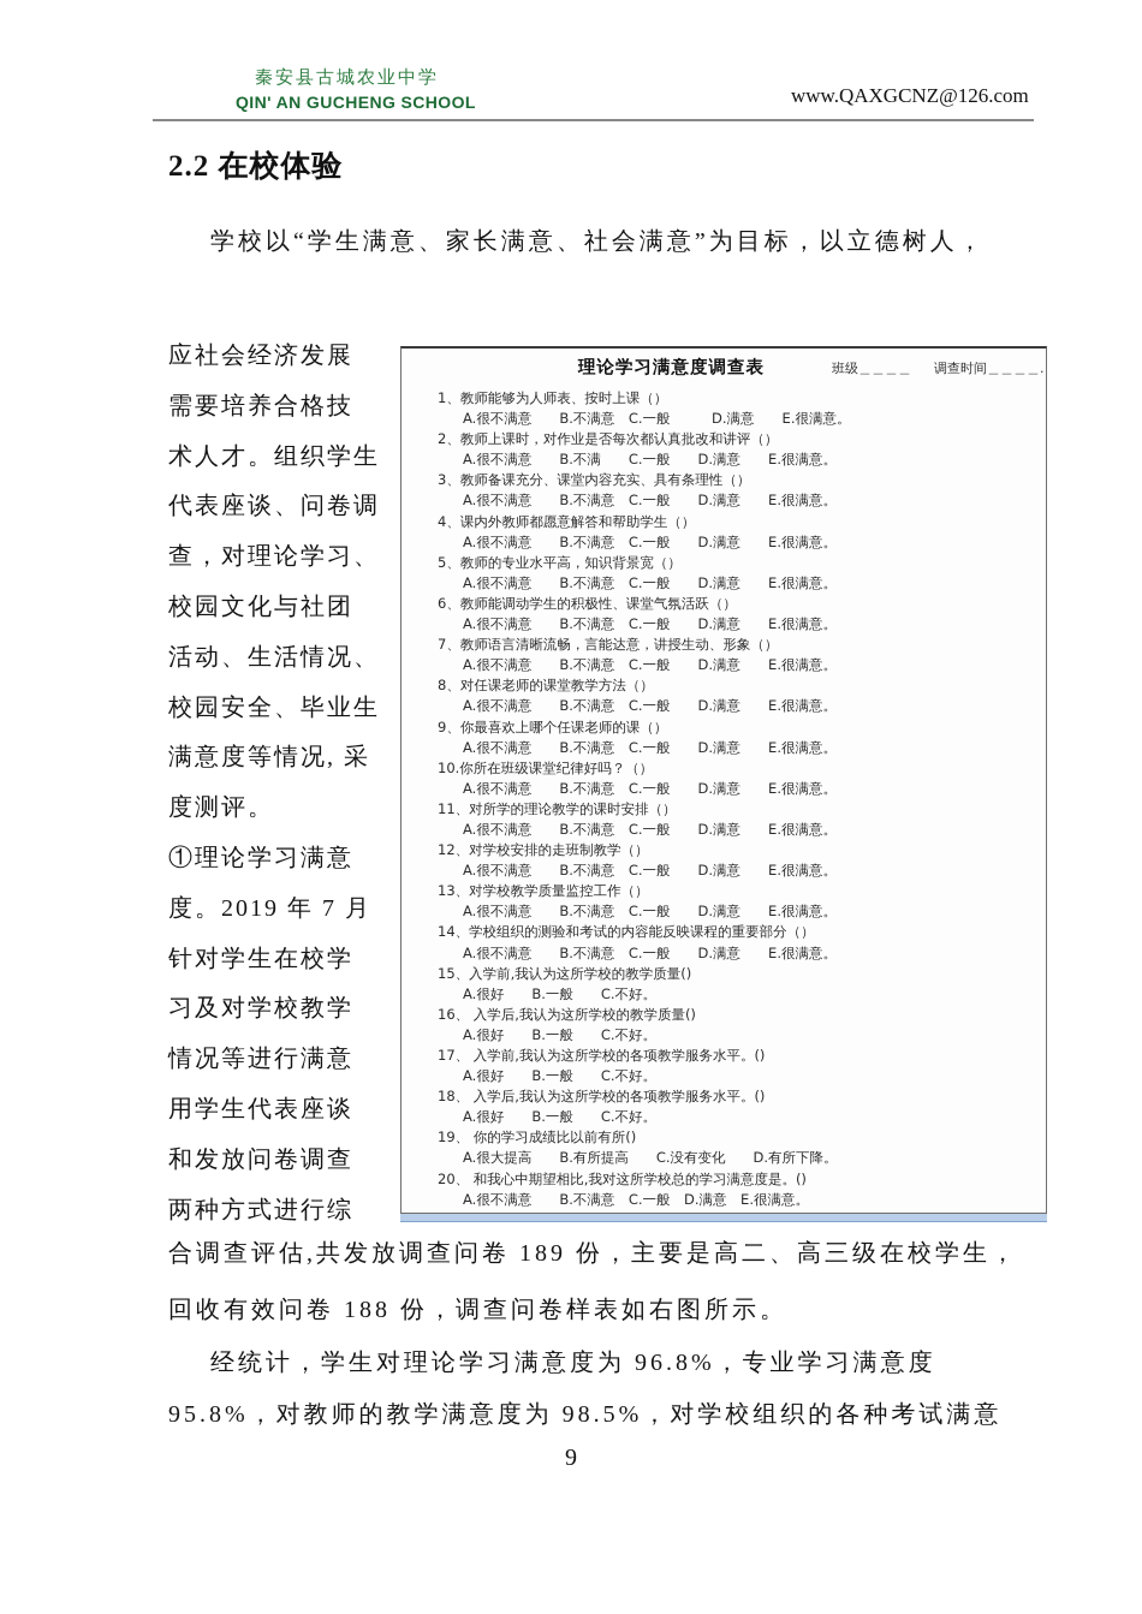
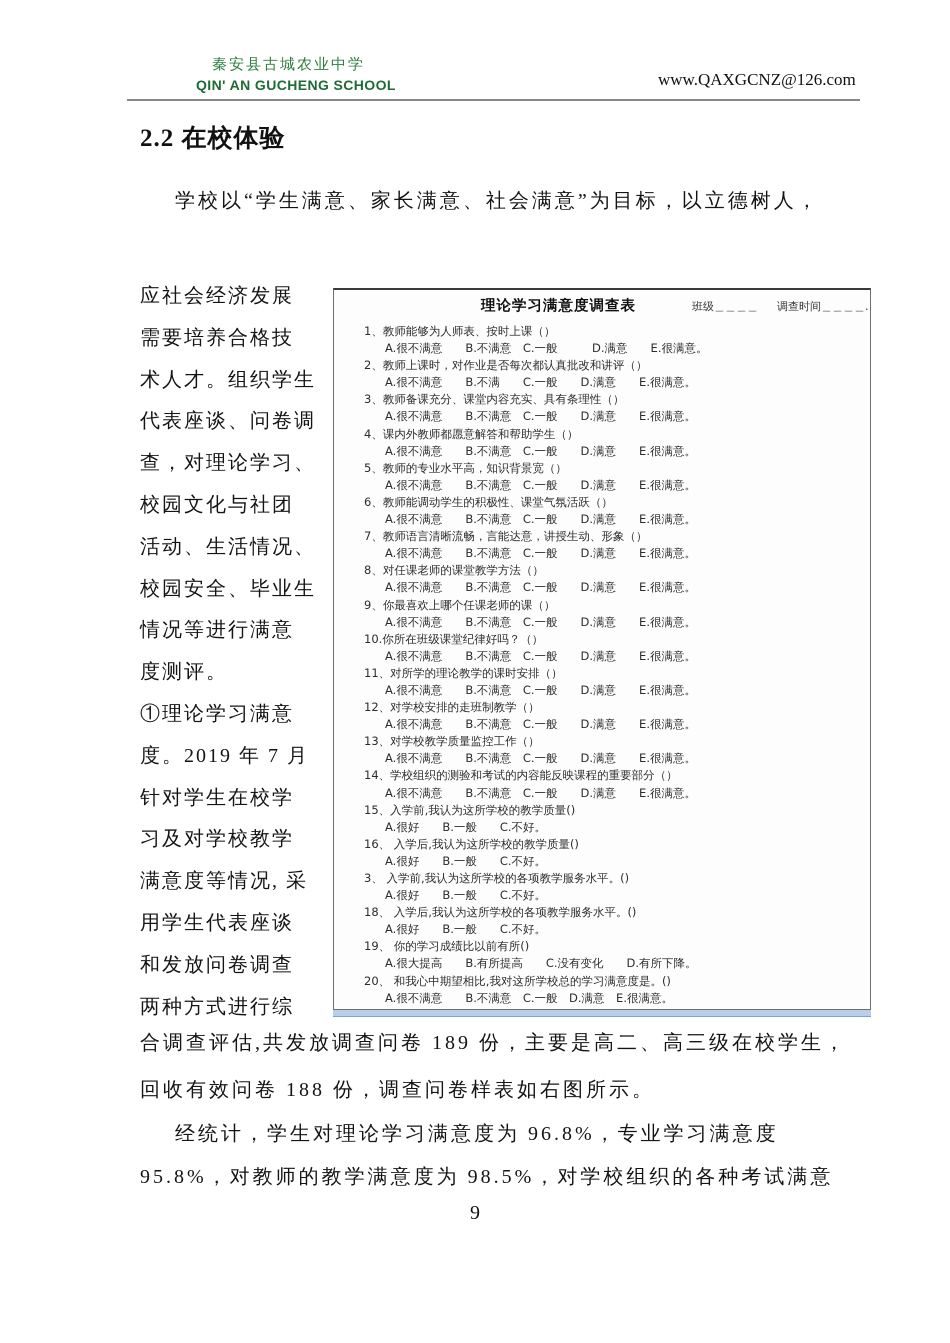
  秦安县古城农业中学
  QIN' AN GUCHENG SCHOOL
  www.QAXGCNZ@126.com
  2.2 在校体验
  学校以“学生满意、家长满意、社会满意”为目标，以立德树人，
  应社会经济发展
  需要培养合格技
  术人才。组织学生
  代表座谈、问卷调
  查，对理论学习、
  校园文化与社团
  活动、生活情况、
  校园安全、毕业生
- 满意度等情况, 采
+ 情况等进行满意
  度测评。
  ①理论学习满意
  度。2019 年 7 月
  针对学生在校学
  习及对学校教学
- 情况等进行满意
+ 满意度等情况, 采
  用学生代表座谈
  和发放问卷调查
  两种方式进行综
  理论学习满意度调查表
  班级＿＿＿＿
  调查时间＿＿＿＿.
  1、教师能够为人师表、按时上课（）
  A.很不满意 B.不满意 C.一般 D.满意 E.很满意。
  2、教师上课时，对作业是否每次都认真批改和讲评（）
  A.很不满意 B.不满 C.一般 D.满意 E.很满意。
  3、教师备课充分、课堂内容充实、具有条理性（）
  A.很不满意 B.不满意 C.一般 D.满意 E.很满意。
  4、课内外教师都愿意解答和帮助学生（）
  A.很不满意 B.不满意 C.一般 D.满意 E.很满意。
  5、教师的专业水平高，知识背景宽（）
  A.很不满意 B.不满意 C.一般 D.满意 E.很满意。
  6、教师能调动学生的积极性、课堂气氛活跃（）
  A.很不满意 B.不满意 C.一般 D.满意 E.很满意。
  7、教师语言清晰流畅，言能达意，讲授生动、形象（）
  A.很不满意 B.不满意 C.一般 D.满意 E.很满意。
  8、对任课老师的课堂教学方法（）
  A.很不满意 B.不满意 C.一般 D.满意 E.很满意。
  9、你最喜欢上哪个任课老师的课（）
  A.很不满意 B.不满意 C.一般 D.满意 E.很满意。
  10.你所在班级课堂纪律好吗？（）
  A.很不满意 B.不满意 C.一般 D.满意 E.很满意。
  11、对所学的理论教学的课时安排（）
  A.很不满意 B.不满意 C.一般 D.满意 E.很满意。
  12、对学校安排的走班制教学（）
  A.很不满意 B.不满意 C.一般 D.满意 E.很满意。
  13、对学校教学质量监控工作（）
  A.很不满意 B.不满意 C.一般 D.满意 E.很满意。
  14、学校组织的测验和考试的内容能反映课程的重要部分（）
  A.很不满意 B.不满意 C.一般 D.满意 E.很满意。
  15、入学前,我认为这所学校的教学质量()
  A.很好 B.一般 C.不好。
  16、 入学后,我认为这所学校的教学质量()
  A.很好 B.一般 C.不好。
- 17、 入学前,我认为这所学校的各项教学服务水平。()
+ 3、 入学前,我认为这所学校的各项教学服务水平。()
  A.很好 B.一般 C.不好。
  18、 入学后,我认为这所学校的各项教学服务水平。()
  A.很好 B.一般 C.不好。
  19、 你的学习成绩比以前有所()
  A.很大提高 B.有所提高 C.没有变化 D.有所下降。
  20、 和我心中期望相比,我对这所学校总的学习满意度是。()
  A.很不满意 B.不满意 C.一般 D.满意 E.很满意。
  合调查评估,共发放调查问卷 189 份，主要是高二、高三级在校学生，
  回收有效问卷 188 份，调查问卷样表如右图所示。
  经统计，学生对理论学习满意度为 96.8%，专业学习满意度
  95.8%，对教师的教学满意度为 98.5%，对学校组织的各种考试满意
  9
